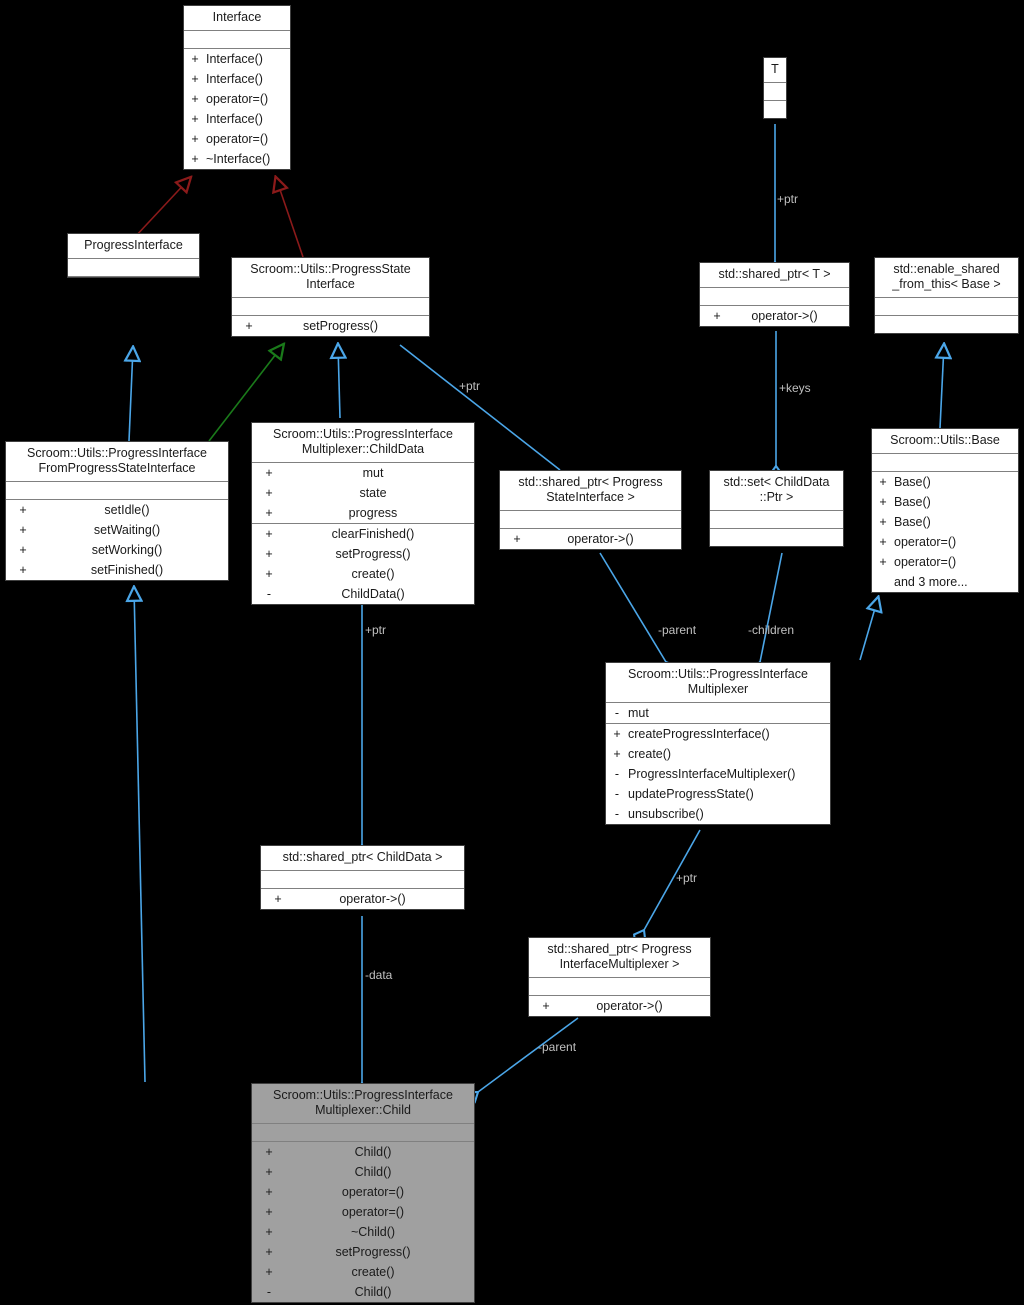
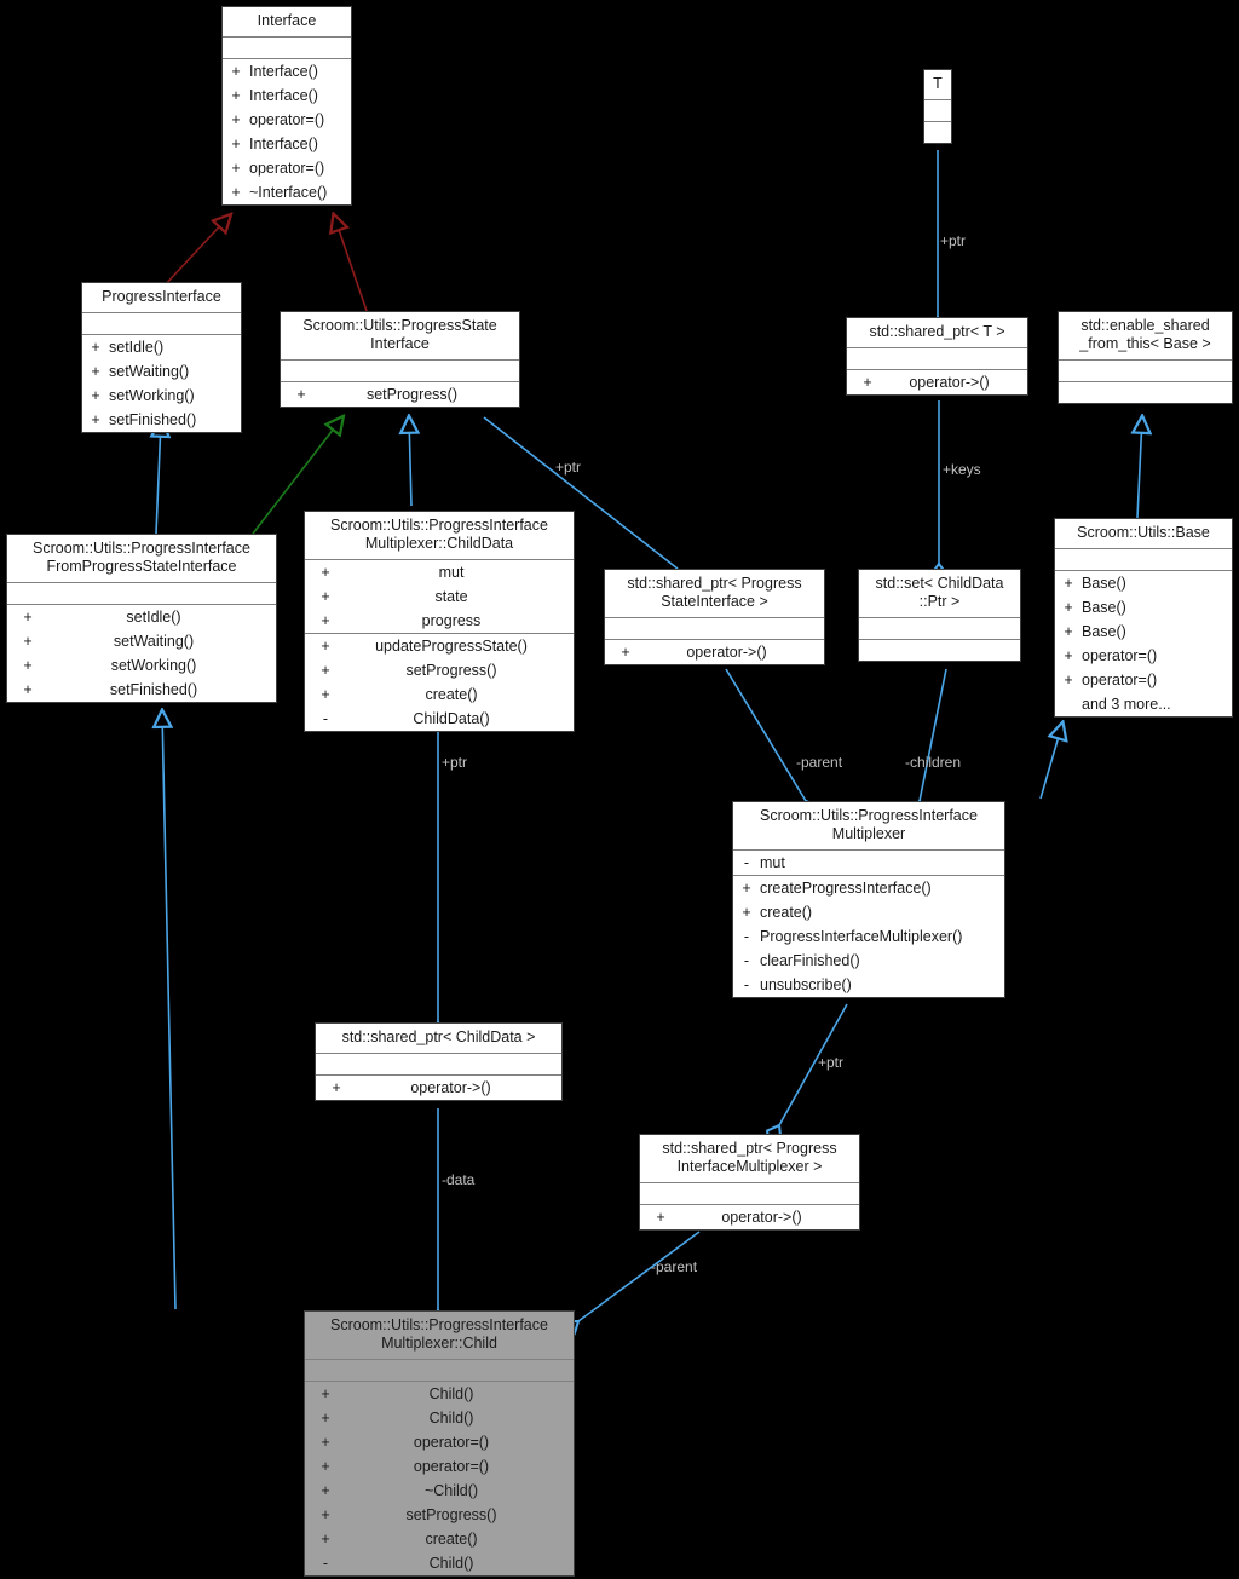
  Interface
  + Interface()
  + Interface()
  + operator=()
  + Interface()
  + operator=()
  + ~Interface()
  ProgressInterface
+ + setIdle()
+ + setWaiting()
+ + setWorking()
+ + setFinished()
  Scroom::Utils::ProgressState
  Interface
  +
  setProgress()
  T
  std::shared_ptr< T >
  +
  operator->()
  std::enable_shared
  _from_this< Base >
  Scroom::Utils::ProgressInterface
  FromProgressStateInterface
  +
  setIdle()
  +
  setWaiting()
  +
  setWorking()
  +
  setFinished()
  Scroom::Utils::ProgressInterface
  Multiplexer::ChildData
  +
  mut
  +
  state
  +
  progress
  +
- clearFinished()
+ updateProgressState()
  +
  setProgress()
  +
  create()
  -
  ChildData()
  std::shared_ptr< Progress
  StateInterface >
  +
  operator->()
  std::set< ChildData
  ::Ptr >
  Scroom::Utils::Base
  + Base()
  + Base()
  + Base()
  + operator=()
  + operator=()
  and 3 more...
  Scroom::Utils::ProgressInterface
  Multiplexer
  - mut
  + createProgressInterface()
  + create()
  - ProgressInterfaceMultiplexer()
- - updateProgressState()
+ - clearFinished()
  - unsubscribe()
  std::shared_ptr< ChildData >
  +
  operator->()
  std::shared_ptr< Progress
  InterfaceMultiplexer >
  +
  operator->()
  Scroom::Utils::ProgressInterface
  Multiplexer::Child
  +
  Child()
  +
  Child()
  +
  operator=()
  +
  operator=()
  +
  ~Child()
  +
  setProgress()
  +
  create()
  -
  Child()
  +ptr
  +ptr
  +keys
  +ptr
  -parent
  -children
  +ptr
  -data
  -parent
